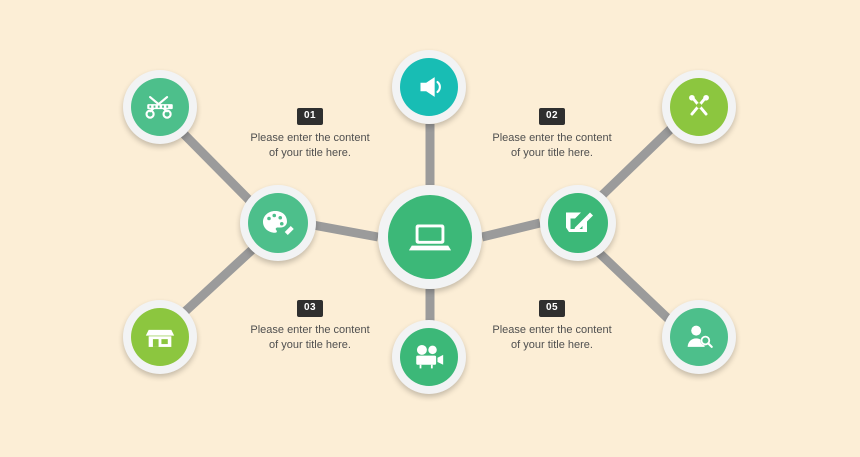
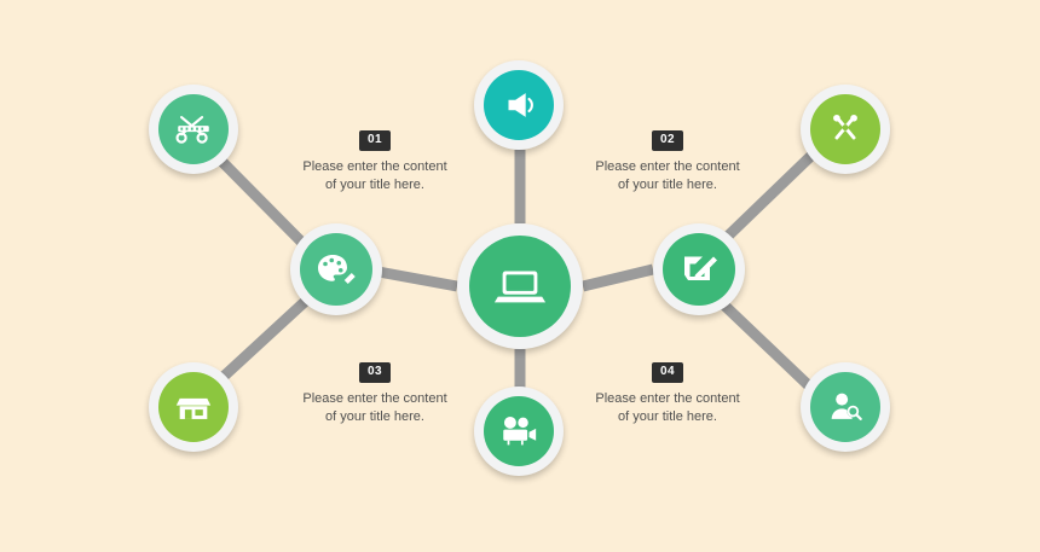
  01
  Please enter the content
  of your title here.
  02
  Please enter the content
  of your title here.
  03
  Please enter the content
  of your title here.
- 05
+ 04
  Please enter the content
  of your title here.
